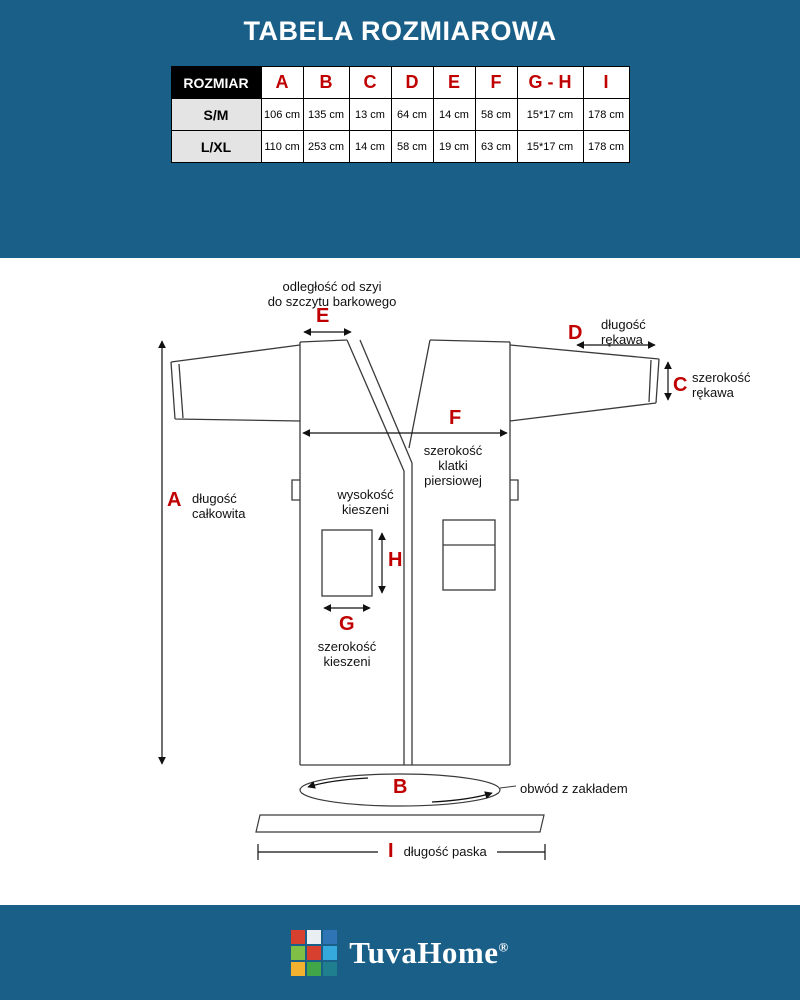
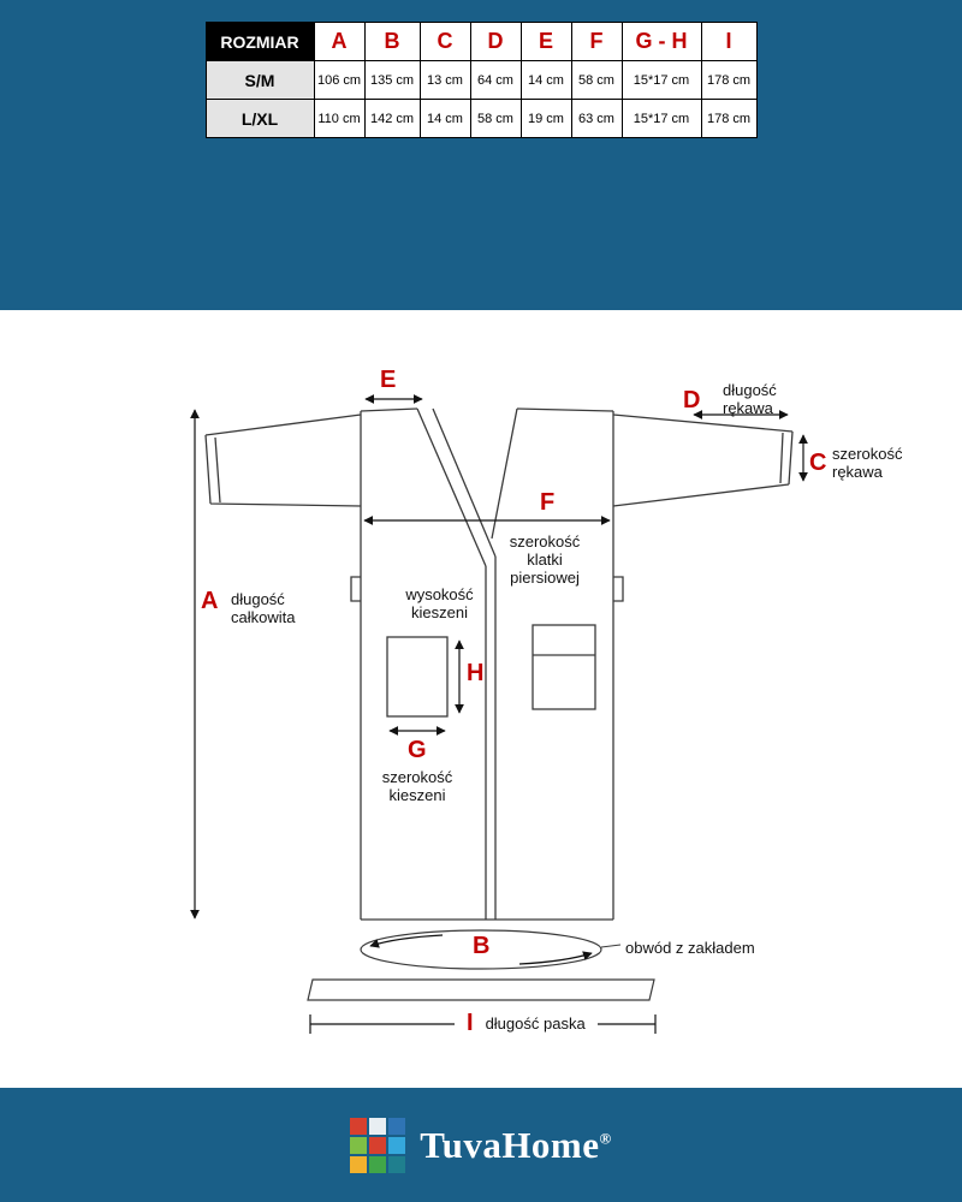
- TABELA ROZMIAROWA
  ROZMIAR	A	B	C	D	E	F	G - H	I
  S/M	106 cm	135 cm	13 cm	64 cm	14 cm	58 cm	15*17 cm	178 cm
- L/XL	110 cm	253 cm	14 cm	58 cm	19 cm	63 cm	15*17 cm	178 cm
+ L/XL	110 cm	142 cm	14 cm	58 cm	19 cm	63 cm	15*17 cm	178 cm
  A
  B
  C
  D
  E
  F
  G
  H
  długość
  całkowita
  obwód z zakładem
  szerokość
  rękawa
  długość
  rękawa
- odległość od szyi
- do szczytu barkowego
  szerokość
  klatki
  piersiowej
  szerokość
  kieszeni
  wysokość
  kieszeni
  I
  długość paska
  TuvaHome®
